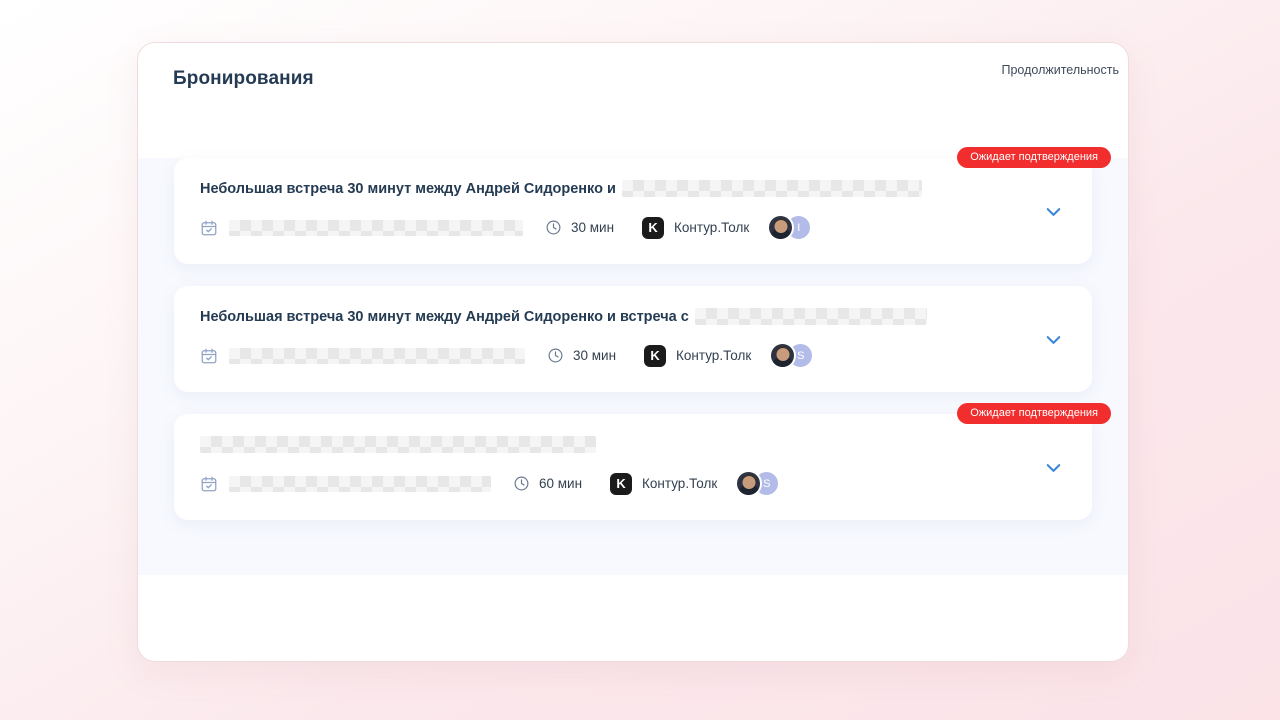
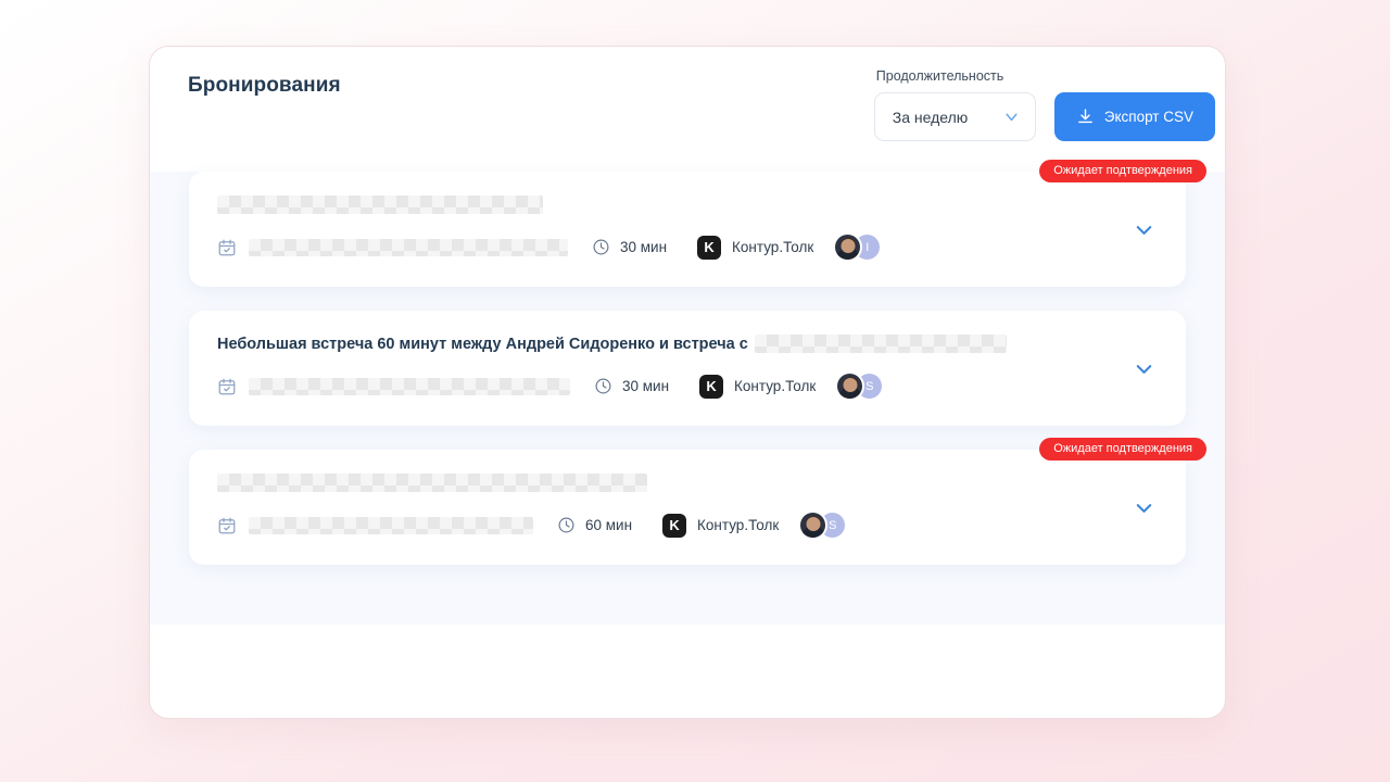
  Бронирования
  Продолжительность
+ За неделю
+ Экспорт CSV
  Ожидает подтверждения
- Небольшая встреча 30 минут между Андрей Сидоренко и
  30 мин
  K
  Контур.Толк
  I
- Небольшая встреча 30 минут между Андрей Сидоренко и встреча с
+ Небольшая встреча 60 минут между Андрей Сидоренко и встреча с
  30 мин
  K
  Контур.Толк
  S
  Ожидает подтверждения
  60 мин
  K
  Контур.Толк
  S
